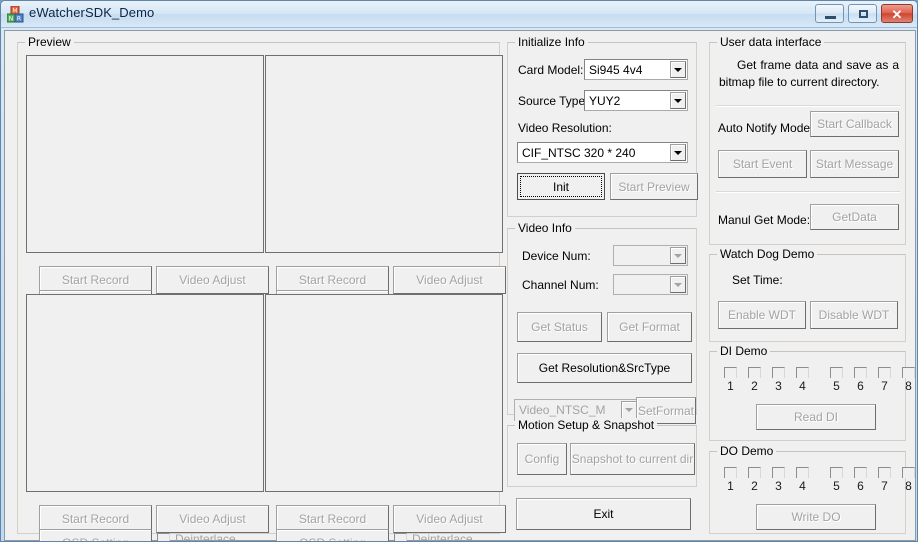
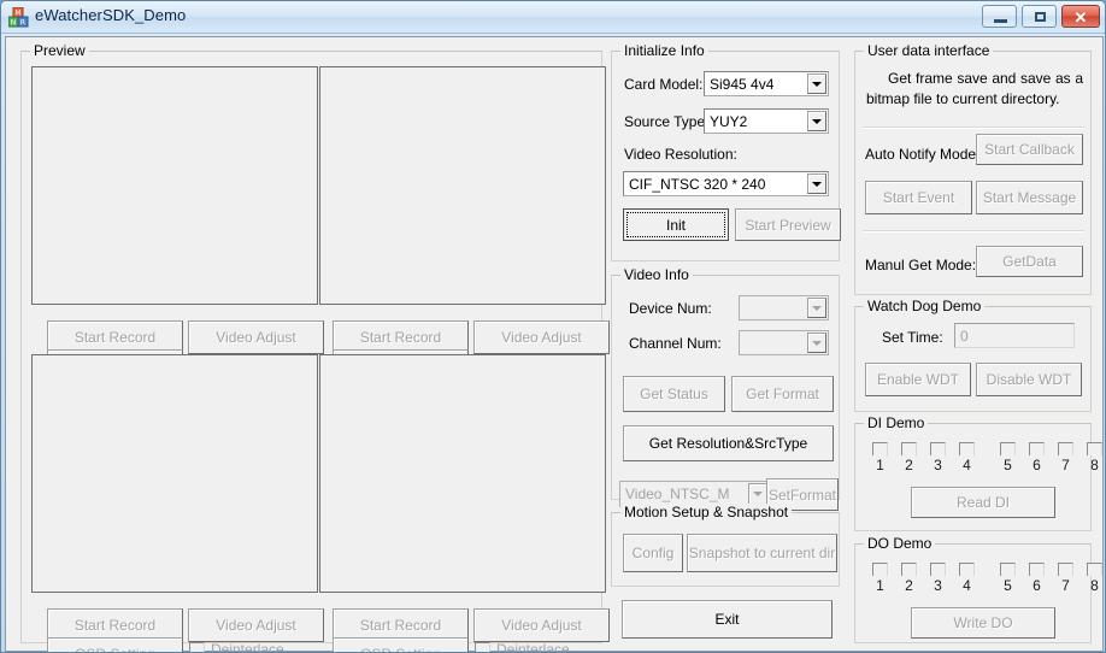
  eWatcherSDK_Demo
  ✕
  Preview
  Start Record
  Video Adjust
  Start Record
  Video Adjust
  Start Record
  Video Adjust
  Deinterlace
  Start Record
  Video Adjust
  Deinterlace
  Initialize Info
  Card Model:
  Si945 4v4
  Source Type
  YUY2
  Video Resolution:
  CIF_NTSC 320 * 240
  Init
  Start Preview
  Video Info
  Device Num:
  Channel Num:
  Get Status
  Get Format
  Get Resolution&SrcType
  Video_NTSC_M
  SetFormat
  Motion Setup & Snapshot
  Config
  Snapshot to current dir
  Exit
  User data interface
- Get frame data and save as a bitmap file to current directory.
+ Get frame save and save as a bitmap file to current directory.
  Auto Notify Mode
  Start Callback
  Start Event
  Start Message
  Manul Get Mode:
  GetData
  Watch Dog Demo
  Set Time:
+ 0
  Enable WDT
  Disable WDT
  DI Demo
  1
  2
  3
  4
  5
  6
  7
  8
  Read DI
  DO Demo
  1
  2
  3
  4
  5
  6
  7
  8
  Write DO
